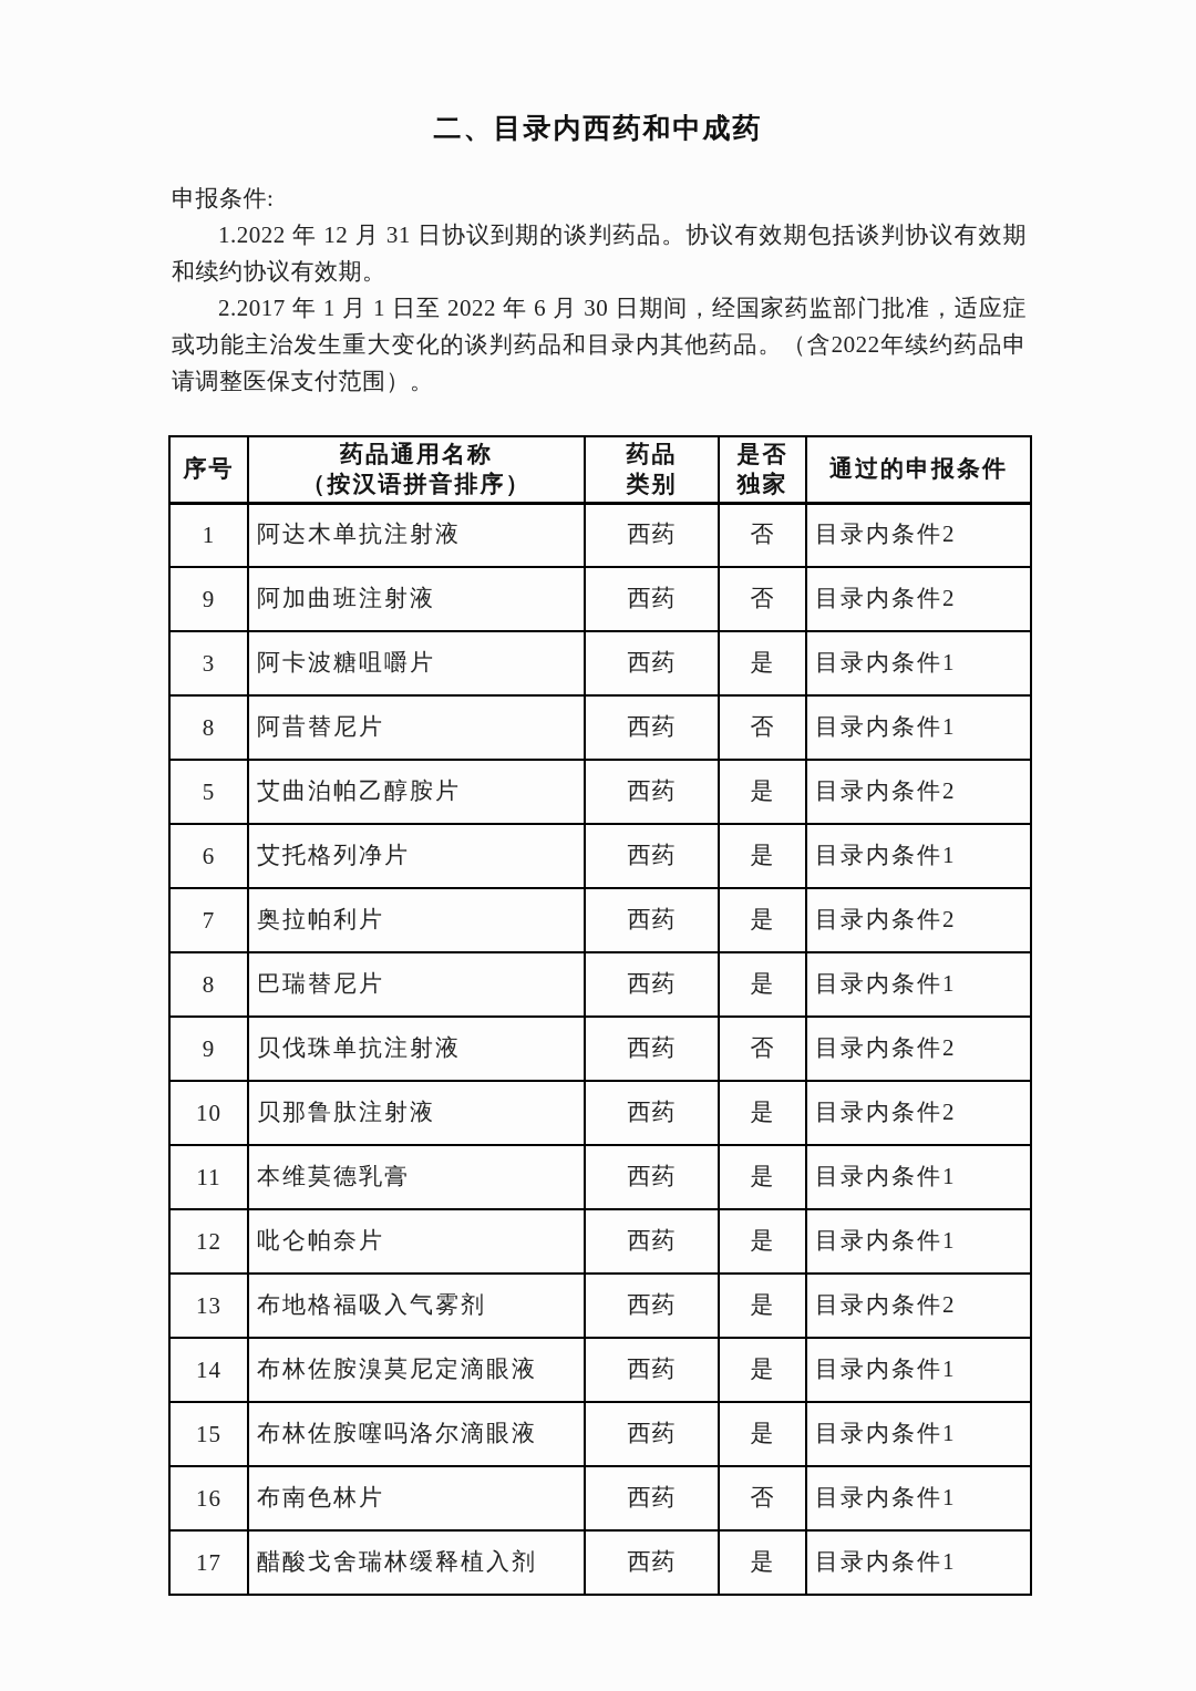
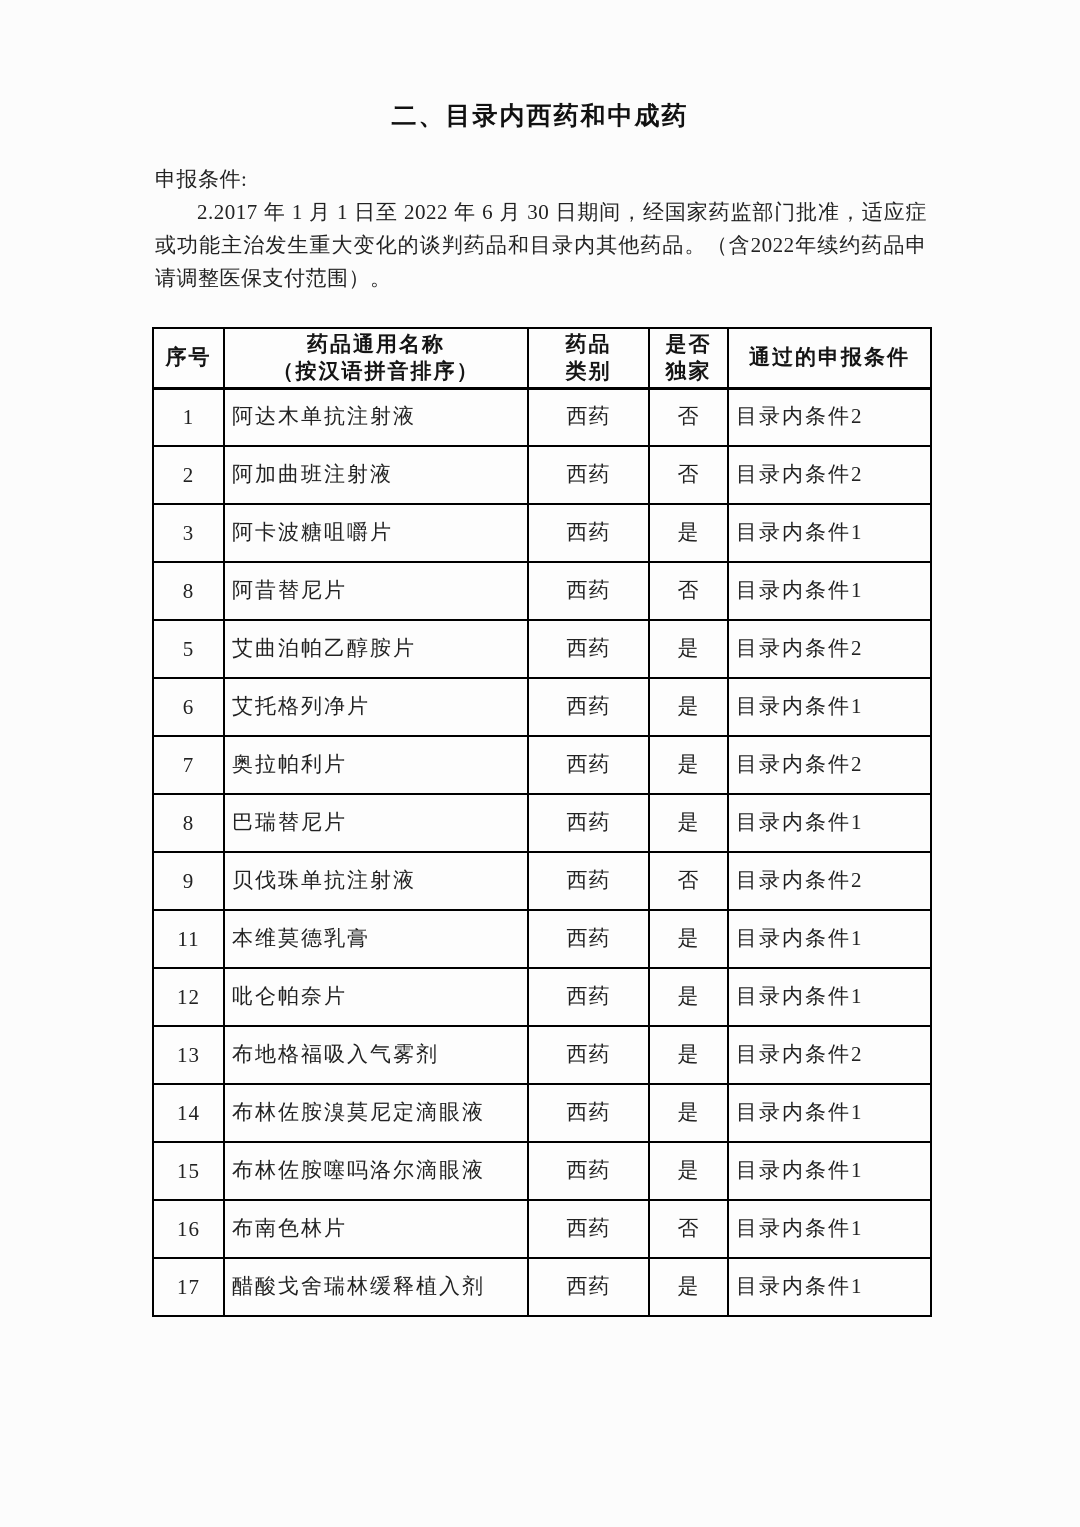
  二、目录内西药和中成药
  申报条件:
- 1.2022 年 12 月 31 日协议到期的谈判药品。协议有效期包括谈判协议有效期和续约协议有效期。
  2.2017 年 1 月 1 日至 2022 年 6 月 30 日期间，经国家药监部门批准，适应症或功能主治发生重大变化的谈判药品和目录内其他药品。（含2022年续约药品申请调整医保支付范围）。
  序号	药品通用名称 （按汉语拼音排序）	药品 类别	是否 独家	通过的申报条件
  1	阿达木单抗注射液	西药	否	目录内条件2
- 9	阿加曲班注射液	西药	否	目录内条件2
+ 2	阿加曲班注射液	西药	否	目录内条件2
  3	阿卡波糖咀嚼片	西药	是	目录内条件1
  8	阿昔替尼片	西药	否	目录内条件1
  5	艾曲泊帕乙醇胺片	西药	是	目录内条件2
  6	艾托格列净片	西药	是	目录内条件1
  7	奥拉帕利片	西药	是	目录内条件2
  8	巴瑞替尼片	西药	是	目录内条件1
  9	贝伐珠单抗注射液	西药	否	目录内条件2
- 10	贝那鲁肽注射液	西药	是	目录内条件2
  11	本维莫德乳膏	西药	是	目录内条件1
  12	吡仑帕奈片	西药	是	目录内条件1
  13	布地格福吸入气雾剂	西药	是	目录内条件2
  14	布林佐胺溴莫尼定滴眼液	西药	是	目录内条件1
  15	布林佐胺噻吗洛尔滴眼液	西药	是	目录内条件1
  16	布南色林片	西药	否	目录内条件1
  17	醋酸戈舍瑞林缓释植入剂	西药	是	目录内条件1
